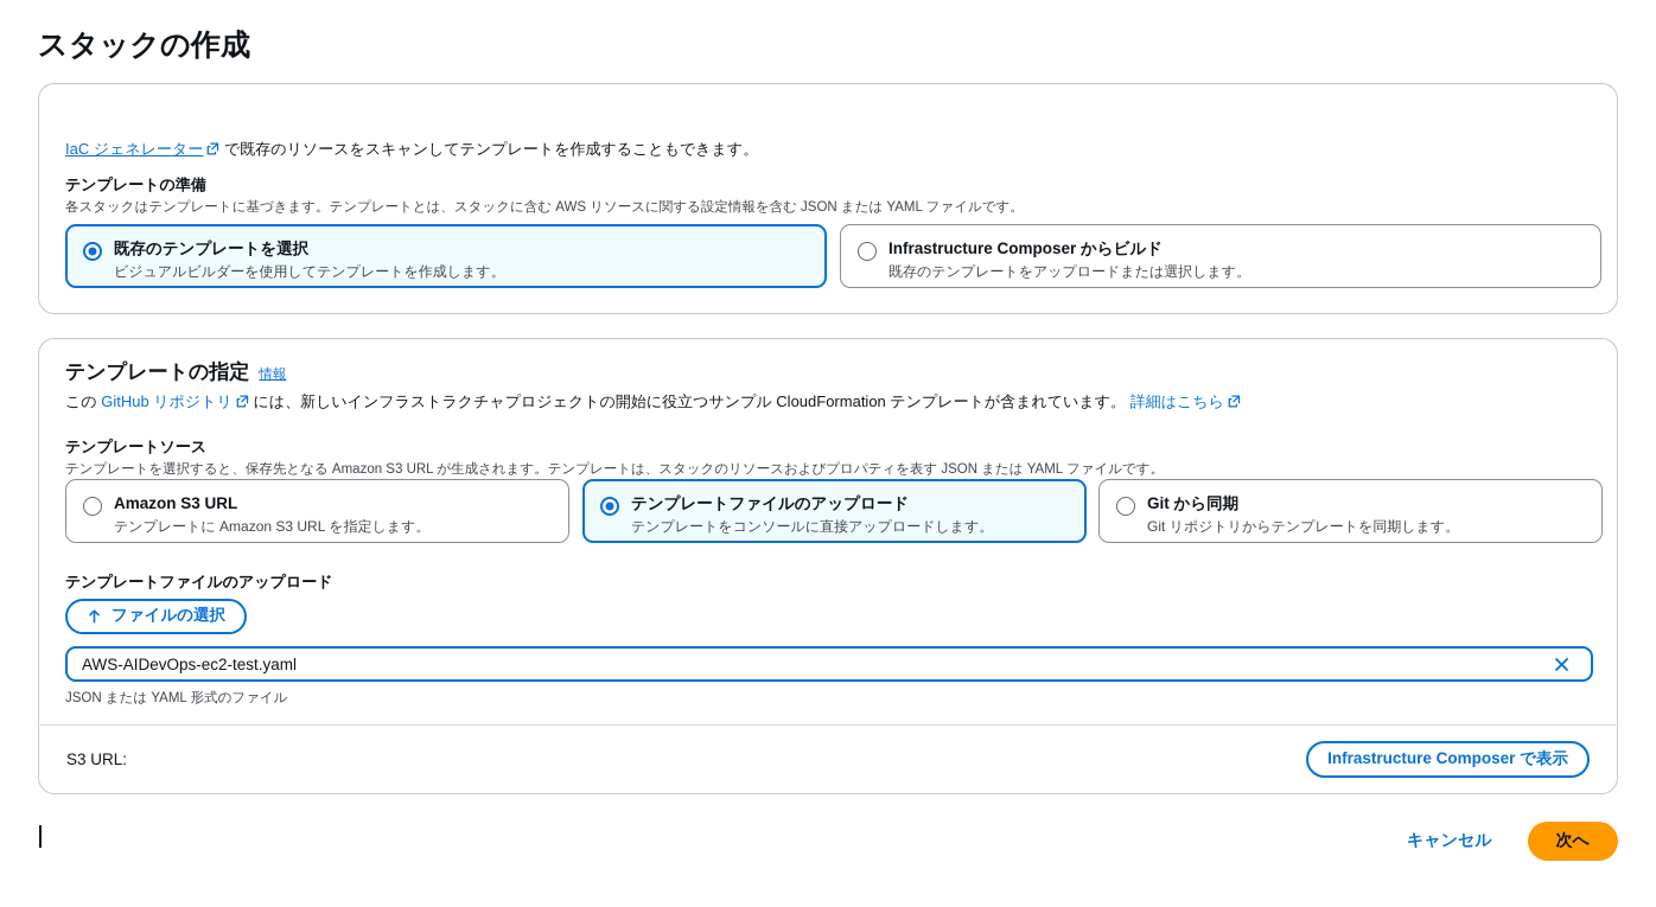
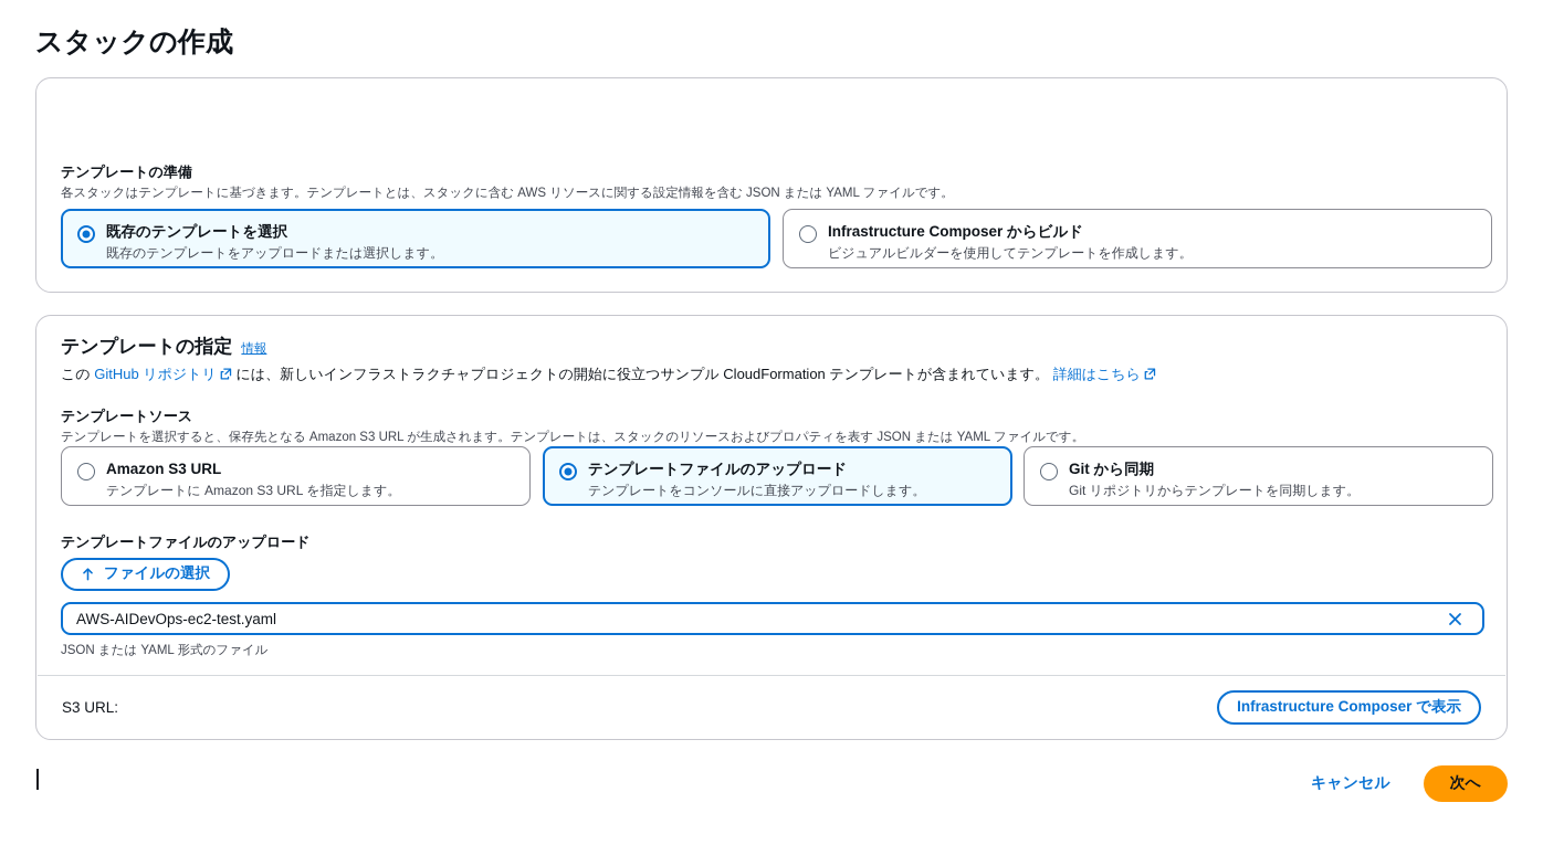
  スタックの作成
- IaC ジェネレーター で既存のリソースをスキャンしてテンプレートを作成することもできます。
  テンプレートの準備
  各スタックはテンプレートに基づきます。テンプレートとは、スタックに含む AWS リソースに関する設定情報を含む JSON または YAML ファイルです。
  既存のテンプレートを選択
- ビジュアルビルダーを使用してテンプレートを作成します。
+ 既存のテンプレートをアップロードまたは選択します。
  Infrastructure Composer からビルド
- 既存のテンプレートをアップロードまたは選択します。
+ ビジュアルビルダーを使用してテンプレートを作成します。
  テンプレートの指定
  情報
  この GitHub リポジトリ には、新しいインフラストラクチャプロジェクトの開始に役立つサンプル CloudFormation テンプレートが含まれています。 詳細はこちら
  テンプレートソース
  テンプレートを選択すると、保存先となる Amazon S3 URL が生成されます。テンプレートは、スタックのリソースおよびプロパティを表す JSON または YAML ファイルです。
  Amazon S3 URL
  テンプレートに Amazon S3 URL を指定します。
  テンプレートファイルのアップロード
  テンプレートをコンソールに直接アップロードします。
  Git から同期
  Git リポジトリからテンプレートを同期します。
  テンプレートファイルのアップロード
  ファイルの選択
  AWS-AIDevOps-ec2-test.yaml
  JSON または YAML 形式のファイル
  S3 URL:
  Infrastructure Composer で表示
  キャンセル
  次へ
